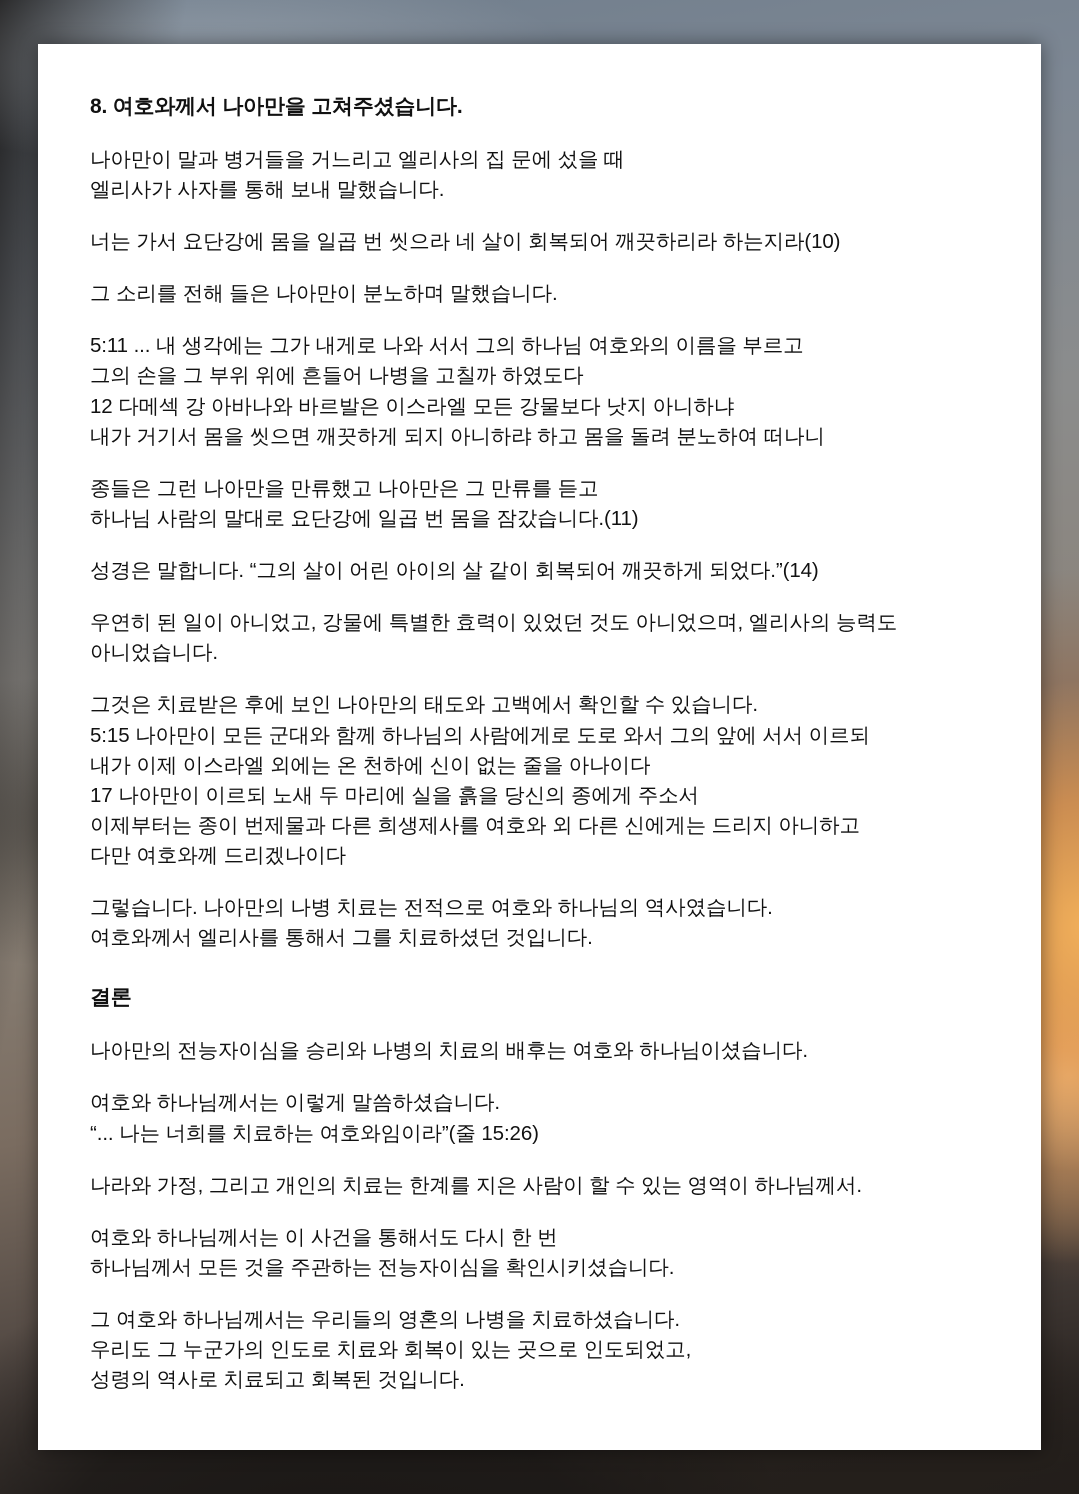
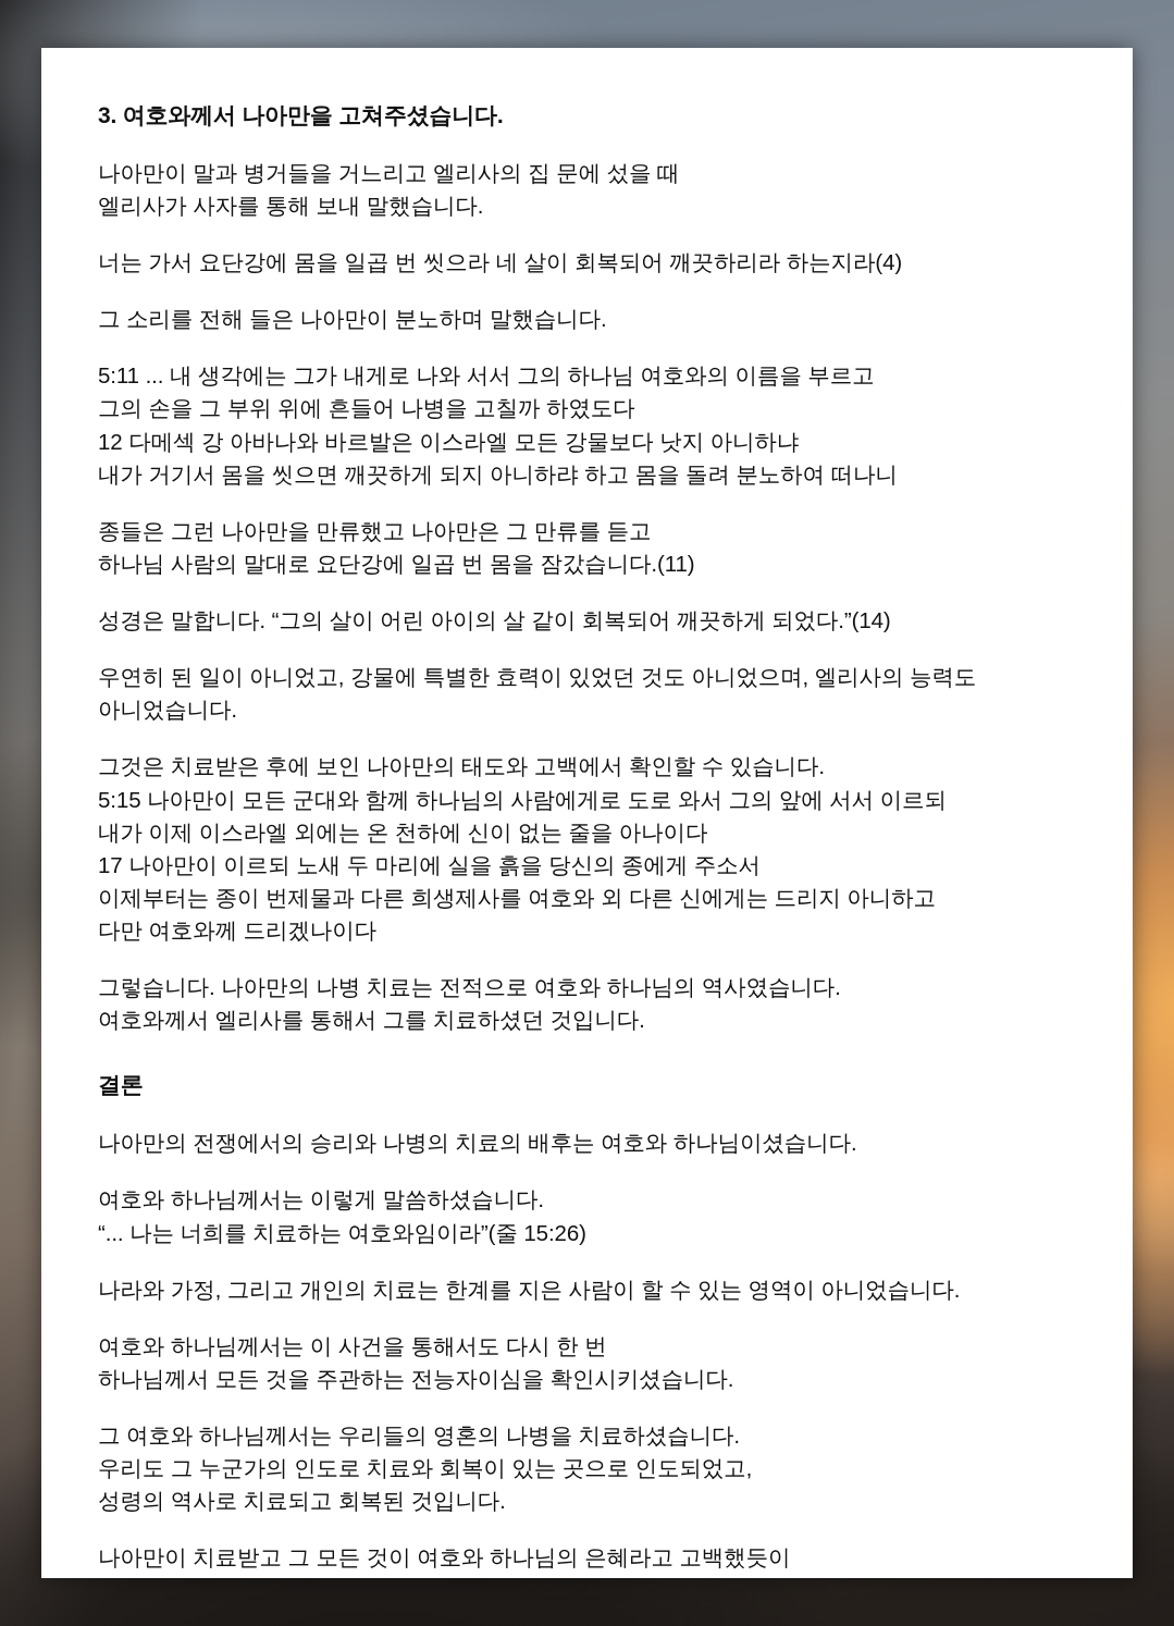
- 8. 여호와께서 나아만을 고쳐주셨습니다.
+ 3. 여호와께서 나아만을 고쳐주셨습니다.
  나아만이 말과 병거들을 거느리고 엘리사의 집 문에 섰을 때
  엘리사가 사자를 통해 보내 말했습니다.
- 너는 가서 요단강에 몸을 일곱 번 씻으라 네 살이 회복되어 깨끗하리라 하는지라(10)
+ 너는 가서 요단강에 몸을 일곱 번 씻으라 네 살이 회복되어 깨끗하리라 하는지라(4)
  그 소리를 전해 들은 나아만이 분노하며 말했습니다.
  5:11 ... 내 생각에는 그가 내게로 나와 서서 그의 하나님 여호와의 이름을 부르고
  그의 손을 그 부위 위에 흔들어 나병을 고칠까 하였도다
  12 다메섹 강 아바나와 바르발은 이스라엘 모든 강물보다 낫지 아니하냐
  내가 거기서 몸을 씻으면 깨끗하게 되지 아니하랴 하고 몸을 돌려 분노하여 떠나니
  종들은 그런 나아만을 만류했고 나아만은 그 만류를 듣고
  하나님 사람의 말대로 요단강에 일곱 번 몸을 잠갔습니다.(11)
  성경은 말합니다. “그의 살이 어린 아이의 살 같이 회복되어 깨끗하게 되었다.”(14)
  우연히 된 일이 아니었고, 강물에 특별한 효력이 있었던 것도 아니었으며, 엘리사의 능력도
  아니었습니다.
  그것은 치료받은 후에 보인 나아만의 태도와 고백에서 확인할 수 있습니다.
  5:15 나아만이 모든 군대와 함께 하나님의 사람에게로 도로 와서 그의 앞에 서서 이르되
  내가 이제 이스라엘 외에는 온 천하에 신이 없는 줄을 아나이다
  17 나아만이 이르되 노새 두 마리에 실을 흙을 당신의 종에게 주소서
  이제부터는 종이 번제물과 다른 희생제사를 여호와 외 다른 신에게는 드리지 아니하고
  다만 여호와께 드리겠나이다
  그렇습니다. 나아만의 나병 치료는 전적으로 여호와 하나님의 역사였습니다.
  여호와께서 엘리사를 통해서 그를 치료하셨던 것입니다.
  결론
- 나아만의 전능자이심을 승리와 나병의 치료의 배후는 여호와 하나님이셨습니다.
+ 나아만의 전쟁에서의 승리와 나병의 치료의 배후는 여호와 하나님이셨습니다.
  여호와 하나님께서는 이렇게 말씀하셨습니다.
  “... 나는 너희를 치료하는 여호와임이라”(줄 15:26)
- 나라와 가정, 그리고 개인의 치료는 한계를 지은 사람이 할 수 있는 영역이 하나님께서.
+ 나라와 가정, 그리고 개인의 치료는 한계를 지은 사람이 할 수 있는 영역이 아니었습니다.
  여호와 하나님께서는 이 사건을 통해서도 다시 한 번
  하나님께서 모든 것을 주관하는 전능자이심을 확인시키셨습니다.
  그 여호와 하나님께서는 우리들의 영혼의 나병을 치료하셨습니다.
  우리도 그 누군가의 인도로 치료와 회복이 있는 곳으로 인도되었고,
  성령의 역사로 치료되고 회복된 것입니다.
+ 나아만이 치료받고 그 모든 것이 여호와 하나님의 은혜라고 고백했듯이
